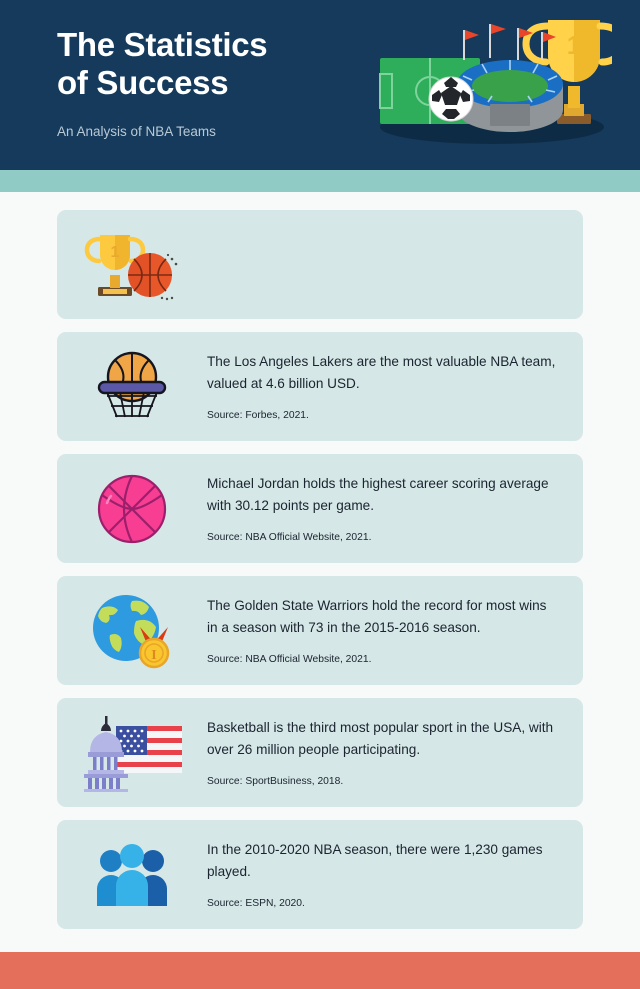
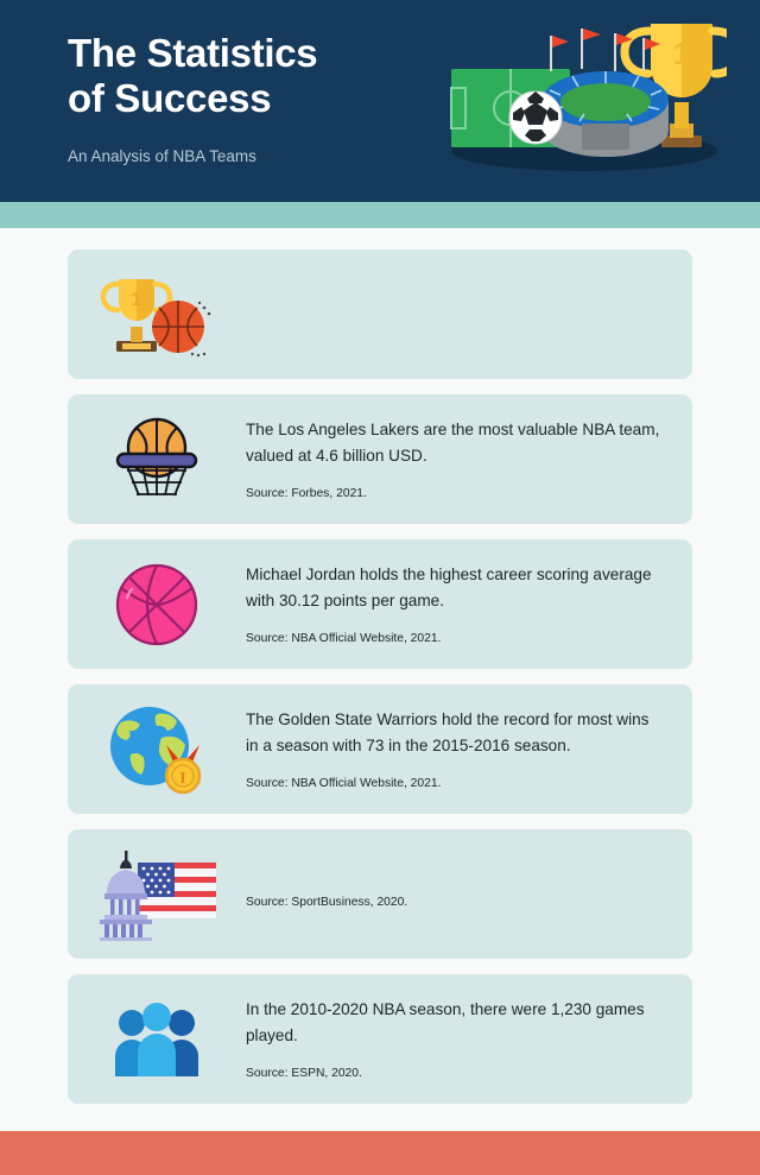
  The Statistics
  of Success
  An Analysis of NBA Teams
  1
  1
  The Los Angeles Lakers are the most valuable NBA team, valued at 4.6 billion USD.
  Source: Forbes, 2021.
  Michael Jordan holds the highest career scoring average with 30.12 points per game.
  Source: NBA Official Website, 2021.
  I
  The Golden State Warriors hold the record for most wins in a season with 73 in the 2015-2016 season.
  Source: NBA Official Website, 2021.
- Basketball is the third most popular sport in the USA, with over 26 million people participating.
- Source: SportBusiness, 2018.
+ Source: SportBusiness, 2020.
  In the 2010-2020 NBA season, there were 1,230 games played.
  Source: ESPN, 2020.
